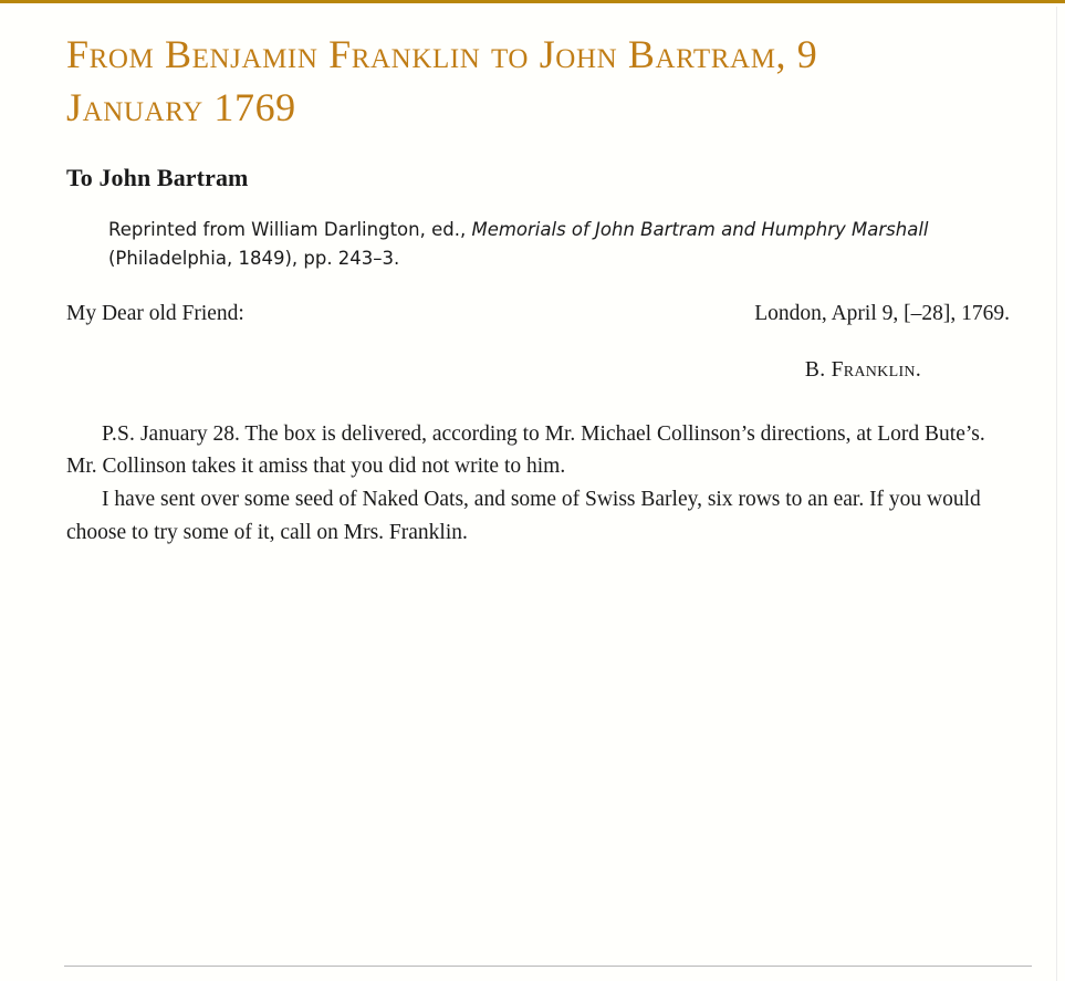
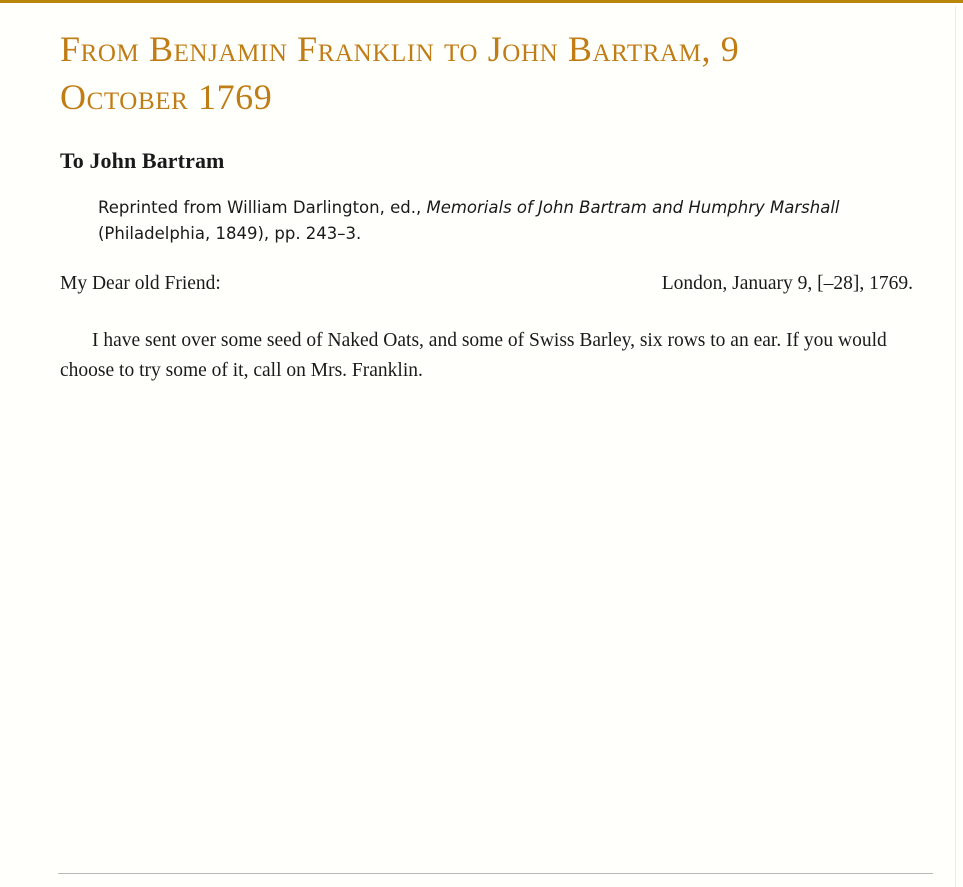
- From Benjamin Franklin to John Bartram, 9 January 1769
+ From Benjamin Franklin to John Bartram, 9 October 1769
  To John Bartram
  Reprinted from William Darlington, ed., Memorials of John Bartram and Humphry Marshall (Philadelphia, 1849), pp. 243–3.
  My Dear old Friend:
- London, April 9, [–28], 1769.
+ London, January 9, [–28], 1769.
- B. Franklin.
- P.S. January 28. The box is delivered, according to Mr. Michael Collinson’s directions, at Lord Bute’s. Mr. Collinson takes it amiss that you did not write to him.
  I have sent over some seed of Naked Oats, and some of Swiss Barley, six rows to an ear. If you would choose to try some of it, call on Mrs. Franklin.
